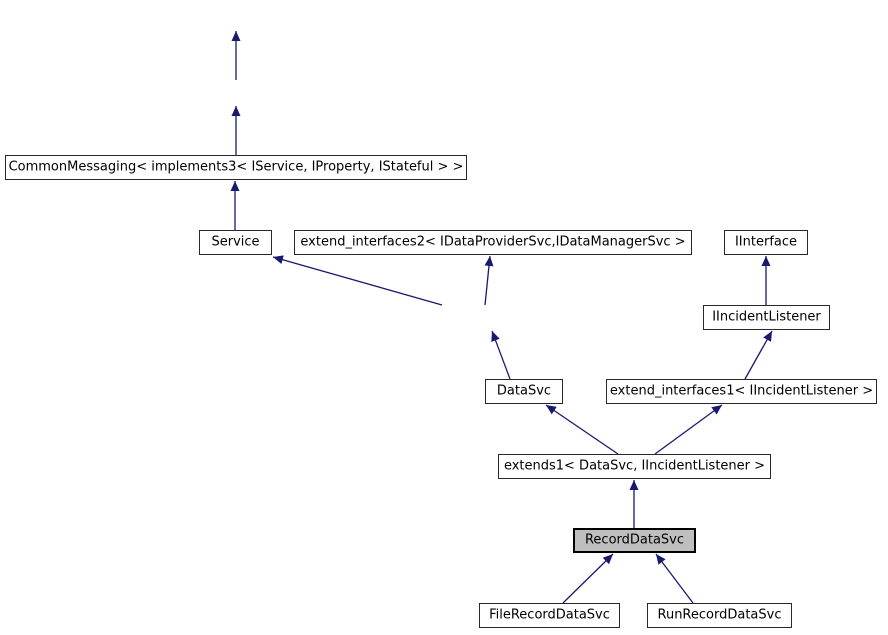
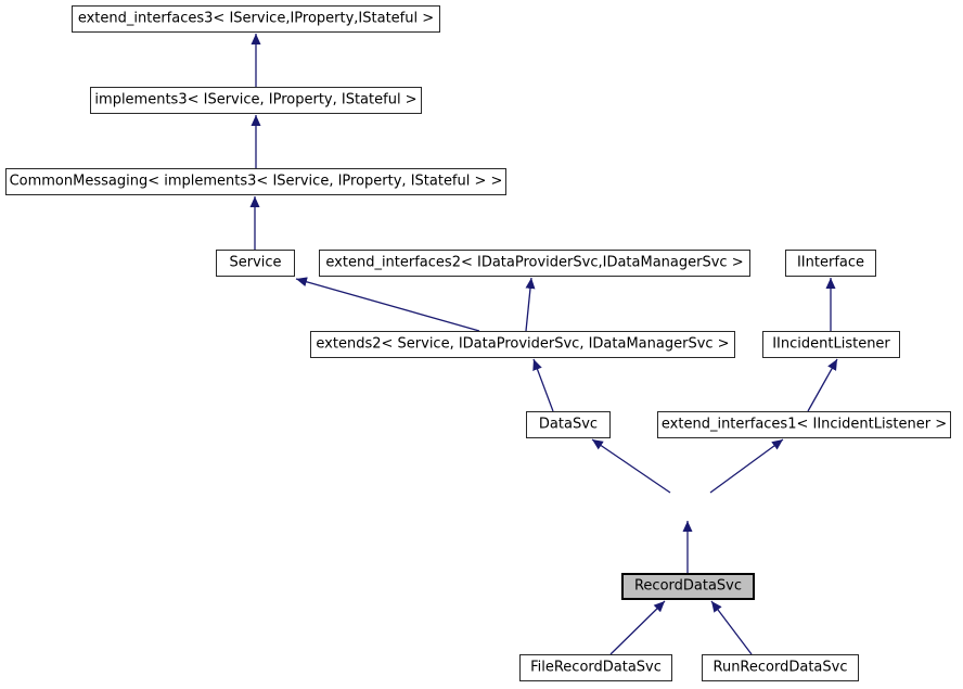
+ extend_interfaces3< IService,IProperty,IStateful >
+ implements3< IService, IProperty, IStateful >
  CommonMessaging< implements3< IService, IProperty, IStateful > >
  Service
  extend_interfaces2< IDataProviderSvc,IDataManagerSvc >
  IInterface
+ extends2< Service, IDataProviderSvc, IDataManagerSvc >
  IIncidentListener
  DataSvc
  extend_interfaces1< IIncidentListener >
- extends1< DataSvc, IIncidentListener >
  RecordDataSvc
  FileRecordDataSvc
  RunRecordDataSvc
